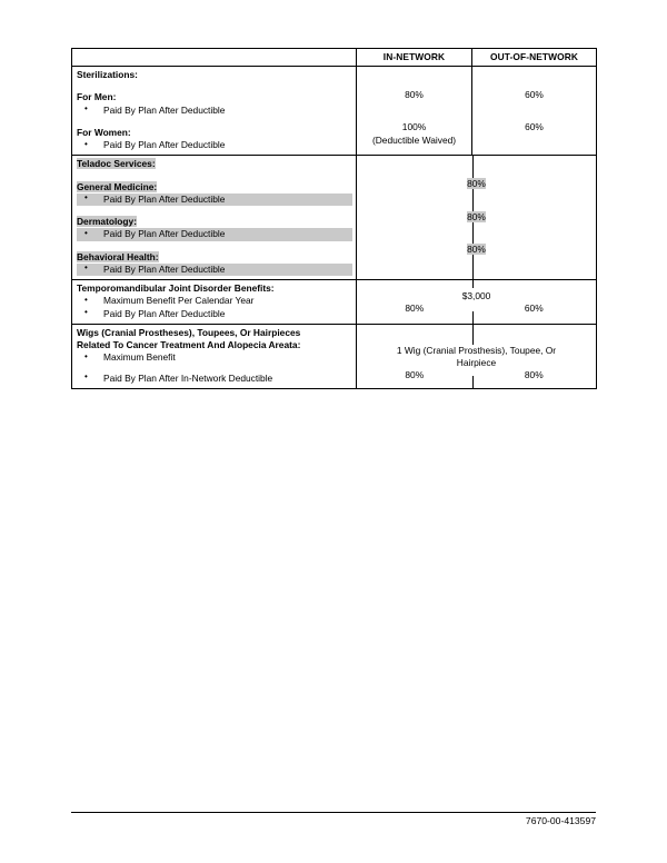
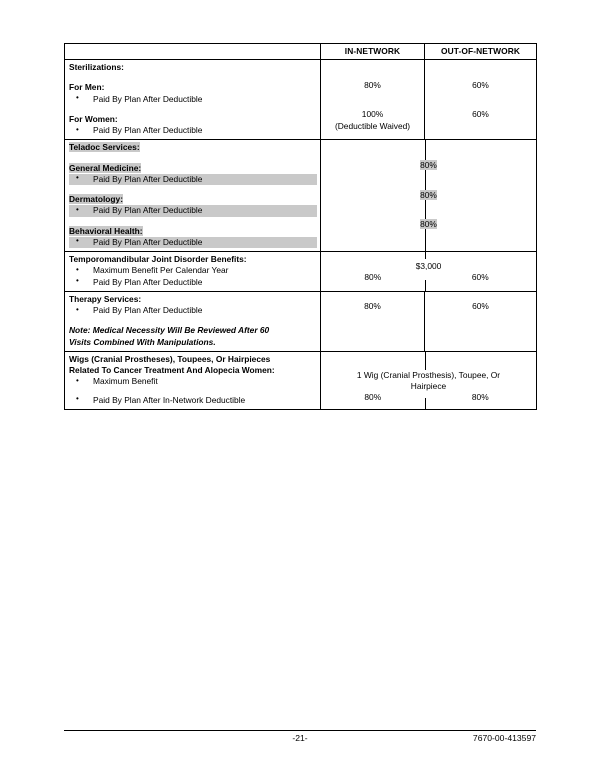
  	IN-NETWORK	OUT-OF-NETWORK
  Sterilizations: For Men: Paid By Plan After Deductible For Women: Paid By Plan After Deductible	80% 100% (Deductible Waived)	60% 60%
  Teladoc Services: General Medicine: Paid By Plan After Deductible Dermatology: Paid By Plan After Deductible Behavioral Health: Paid By Plan After Deductible	80% 80% 80%
  Temporomandibular Joint Disorder Benefits: Maximum Benefit Per Calendar Year Paid By Plan After Deductible	$3,000 80% 60%
+ Therapy Services: Paid By Plan After Deductible Note: Medical Necessity Will Be Reviewed After 60 Visits Combined With Manipulations.	80%	60%
- Wigs (Cranial Prostheses), Toupees, Or Hairpieces Related To Cancer Treatment And Alopecia Areata: Maximum Benefit Paid By Plan After In-Network Deductible	1 Wig (Cranial Prosthesis), Toupee, Or Hairpiece 80% 80%
+ Wigs (Cranial Prostheses), Toupees, Or Hairpieces Related To Cancer Treatment And Alopecia Women: Maximum Benefit Paid By Plan After In-Network Deductible	1 Wig (Cranial Prosthesis), Toupee, Or Hairpiece 80% 80%
+ -21-
  7670-00-413597
